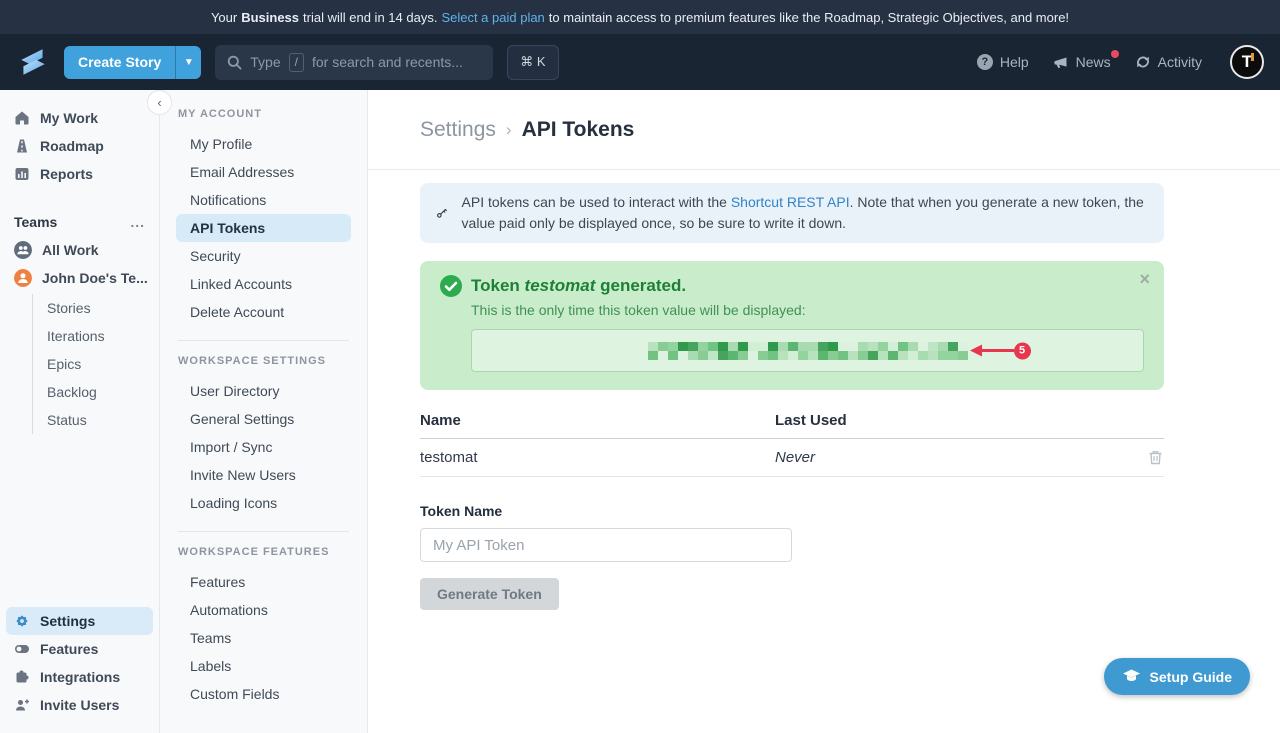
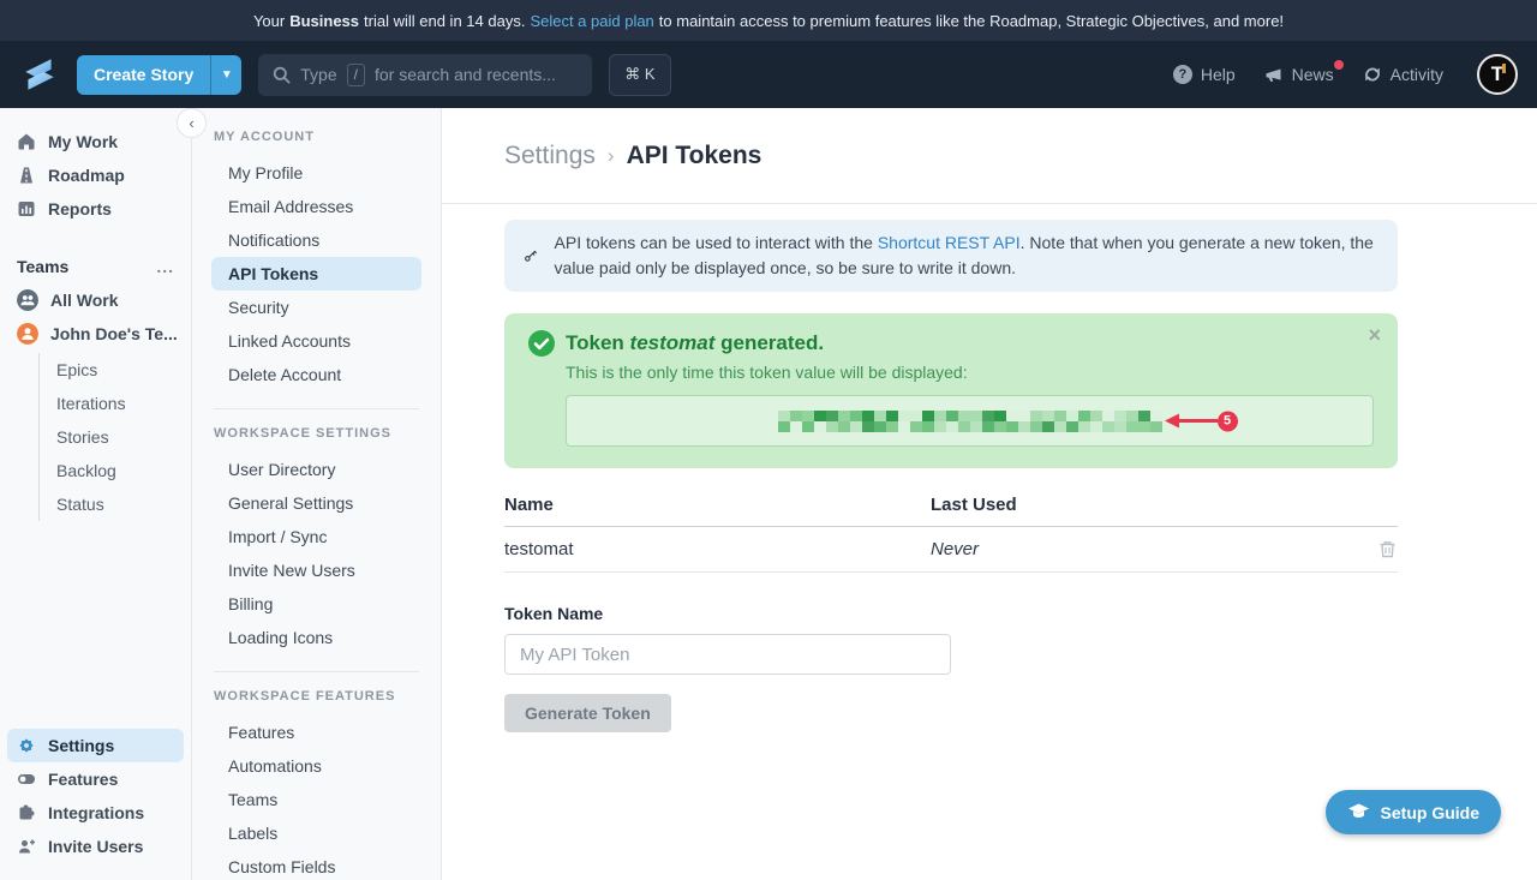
  Your
  Business
  trial will end in 14 days.
  Select a paid plan
  to maintain access to premium features like the Roadmap, Strategic Objectives, and more!
  Create Story
  ▼
  Type
  /
  for search and recents...
  ⌘ K
  ?
  Help
  News
  Activity
  T
  ‹
  My Work
  Roadmap
  Reports
  Teams
  ...
  All Work
  John Doe's Te...
- Stories
+ Epics
  Iterations
- Epics
+ Stories
  Backlog
  Status
  Settings
  Features
  Integrations
  Invite Users
  MY ACCOUNT
  My Profile
  Email Addresses
  Notifications
  API Tokens
  Security
  Linked Accounts
  Delete Account
  WORKSPACE SETTINGS
  User Directory
  General Settings
  Import / Sync
  Invite New Users
+ Billing
  Loading Icons
  WORKSPACE FEATURES
  Features
  Automations
  Teams
  Labels
  Custom Fields
  Settings
  ›
  API Tokens
  API tokens can be used to interact with the Shortcut REST API. Note that when you generate a new token, the value paid only be displayed once, so be sure to write it down.
  ×
  Token testomat generated.
  This is the only time this token value will be displayed:
  5
  Name
  Last Used
  testomat
  Never
  Token Name
  My API Token
  Generate Token
  Setup Guide
